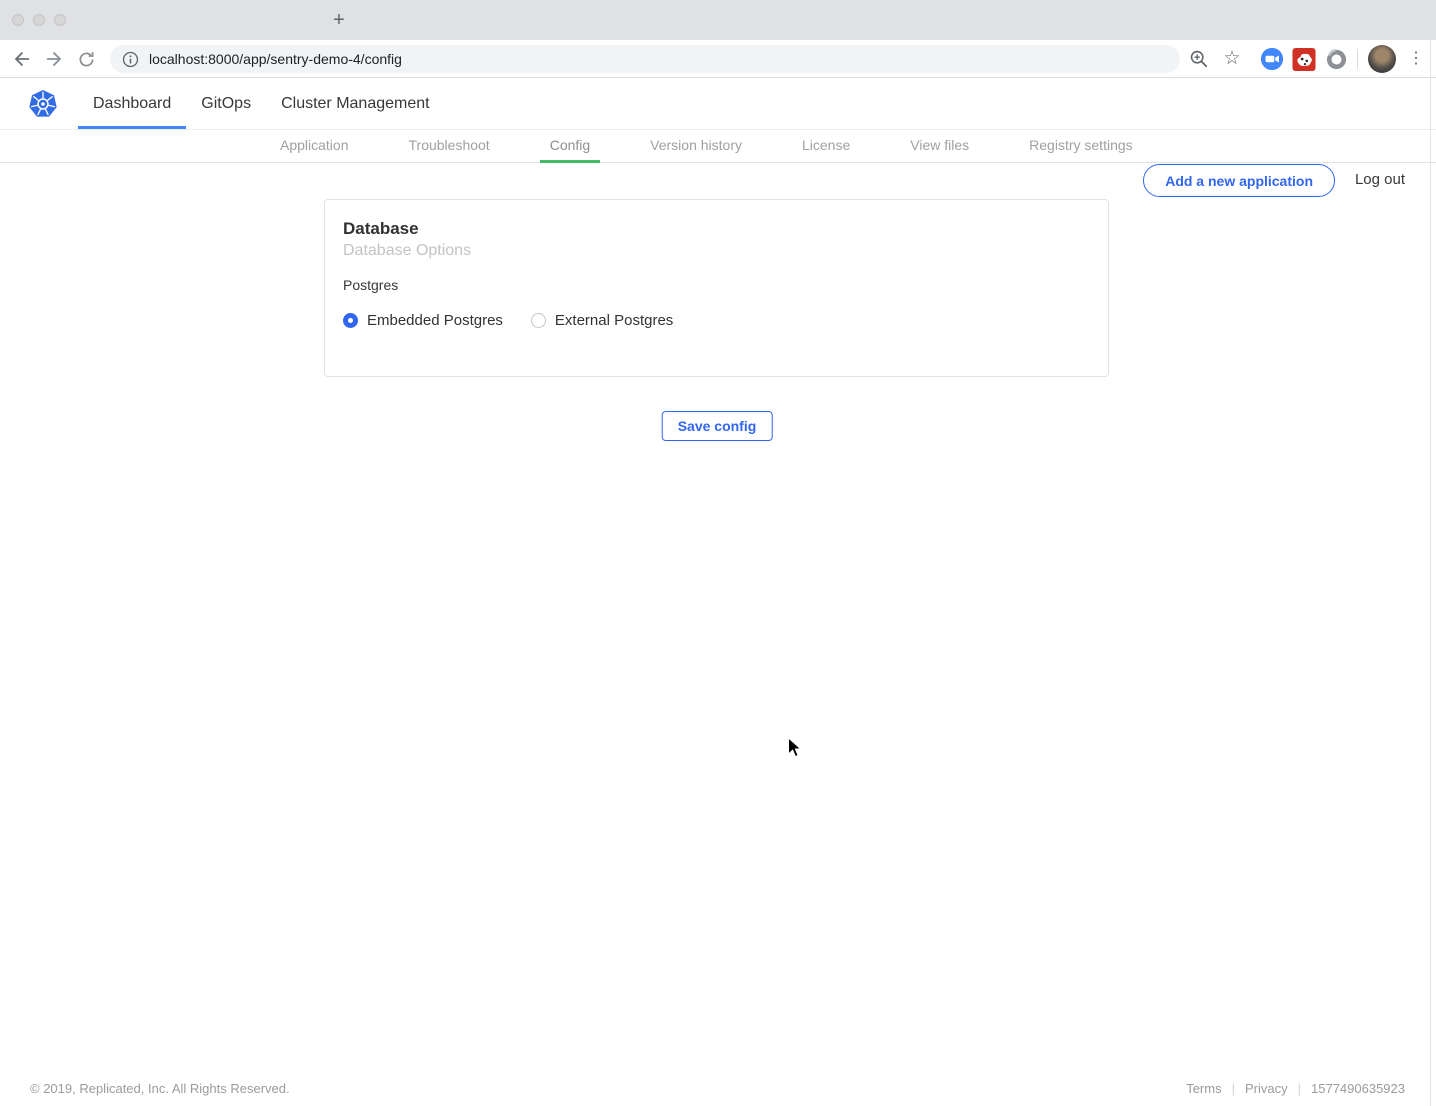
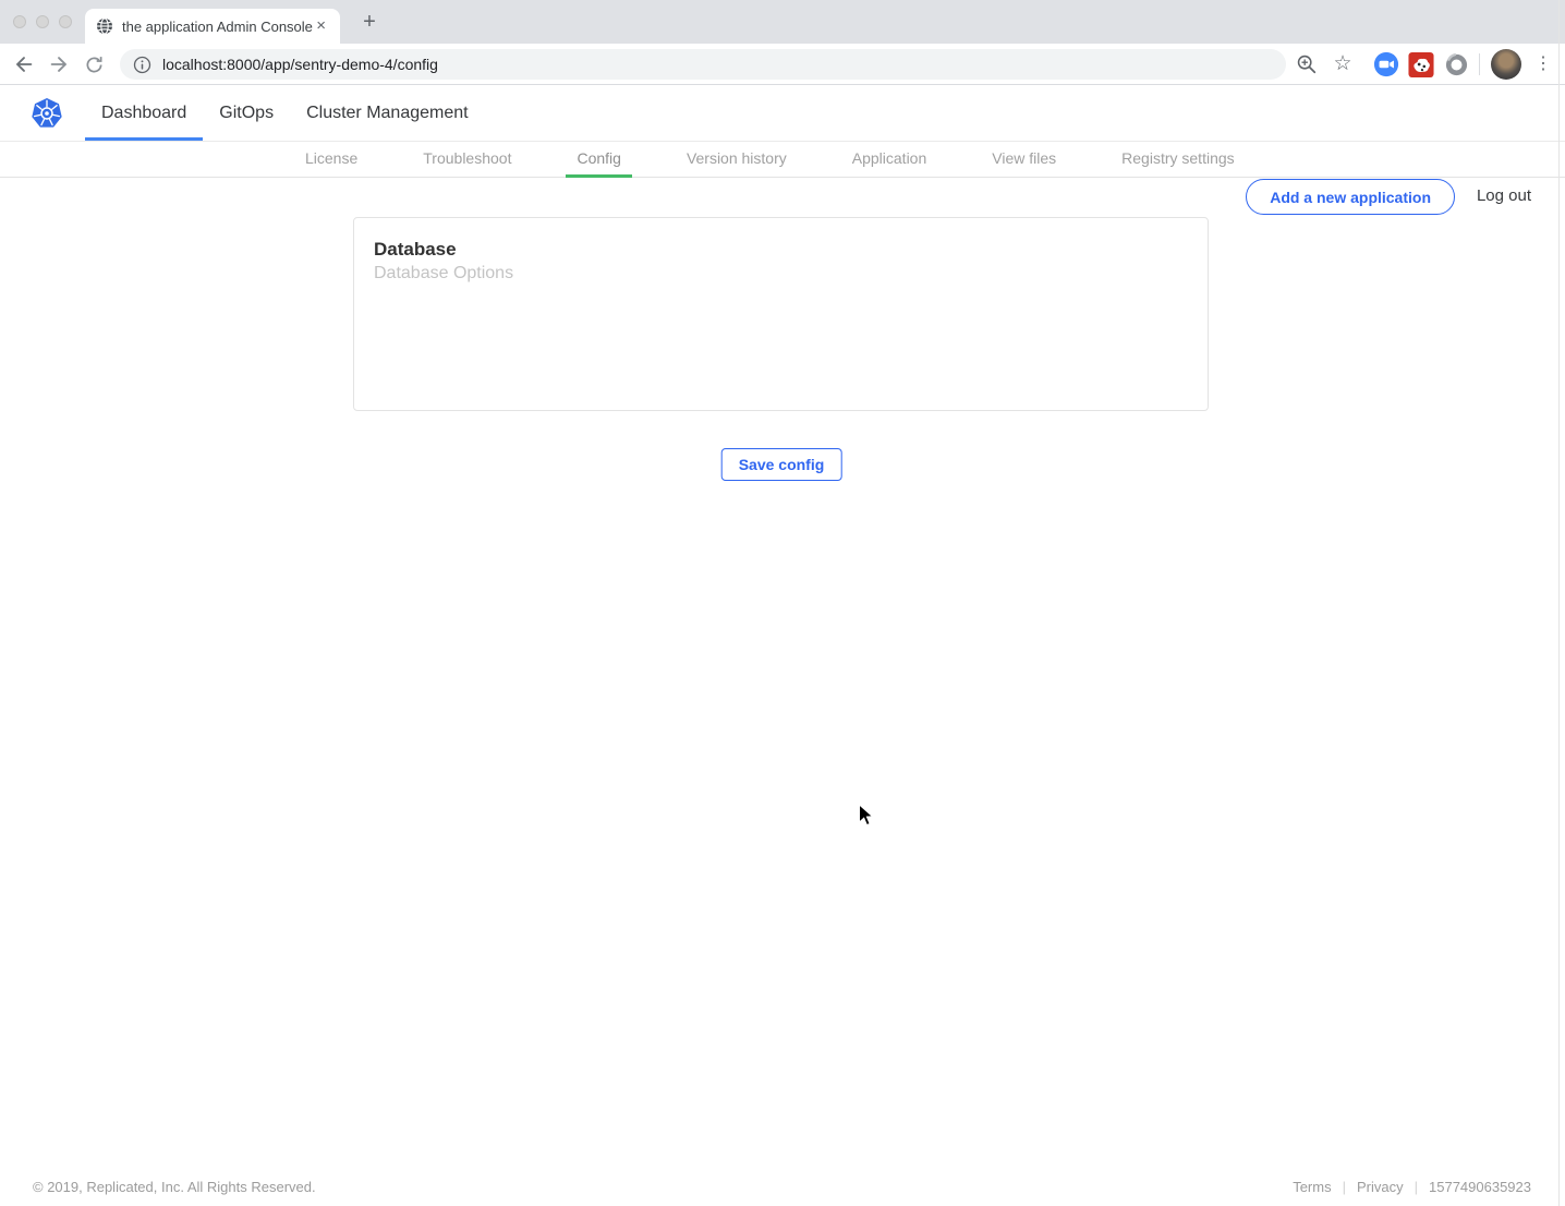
+ the application Admin Console
+ ×
  +
  localhost:8000/app/sentry-demo-4/config
  ☆
  ⋮
  Dashboard
  GitOps
  Cluster Management
  Add a new application
  Log out
- Application
+ License
  Troubleshoot
  Config
  Version history
- License
+ Application
  View files
  Registry settings
  Database
  Database Options
- Postgres
- Embedded Postgres
- External Postgres
  Save config
  © 2019, Replicated, Inc. All Rights Reserved.
  Terms
  |
  Privacy
  |
  1577490635923
